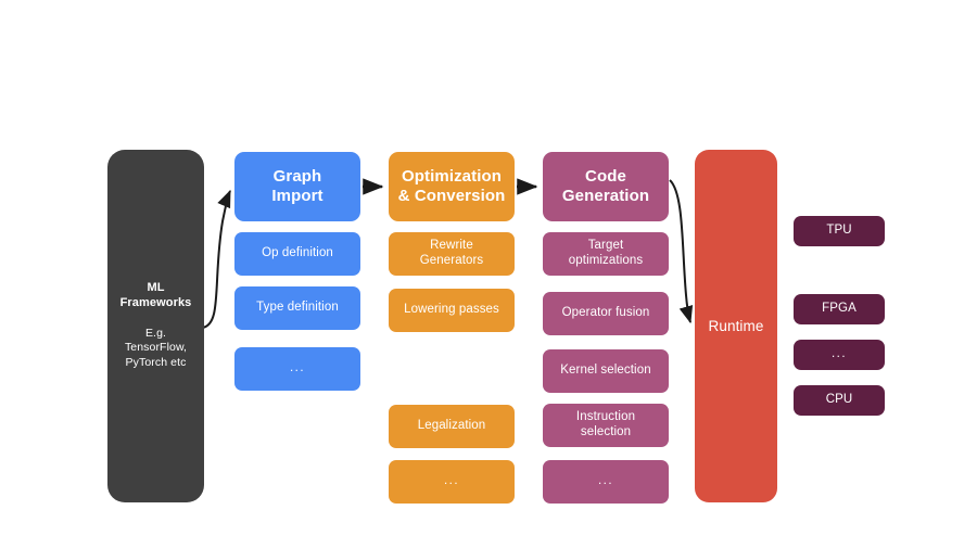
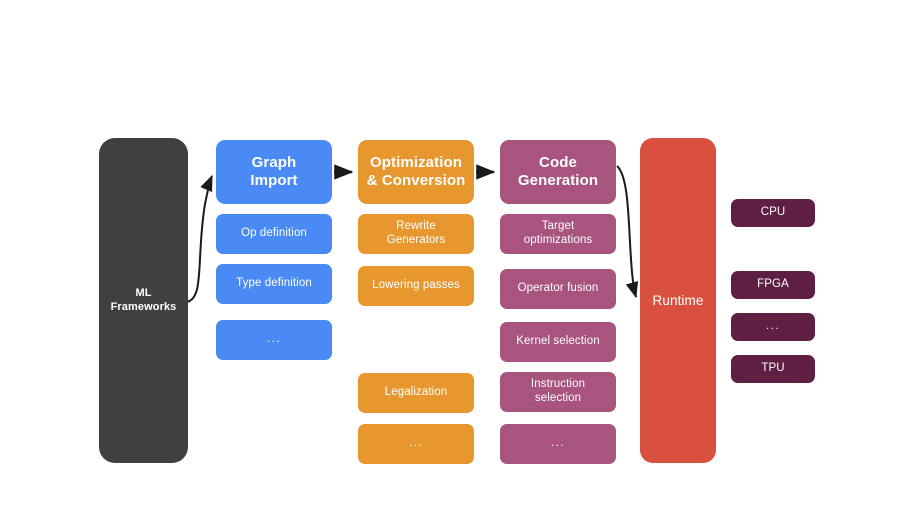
  ML
  Frameworks
- E.g.
- TensorFlow,
- PyTorch etc
  Runtime
  Graph
  Import
  Optimization
  & Conversion
  Code
  Generation
  Op definition
  Type definition
  ...
  Rewrite
  Generators
  Lowering passes
  Legalization
  ...
  Target
  optimizations
  Operator fusion
  Kernel selection
  Instruction
  selection
  ...
- TPU
+ CPU
  FPGA
  ...
- CPU
+ TPU
